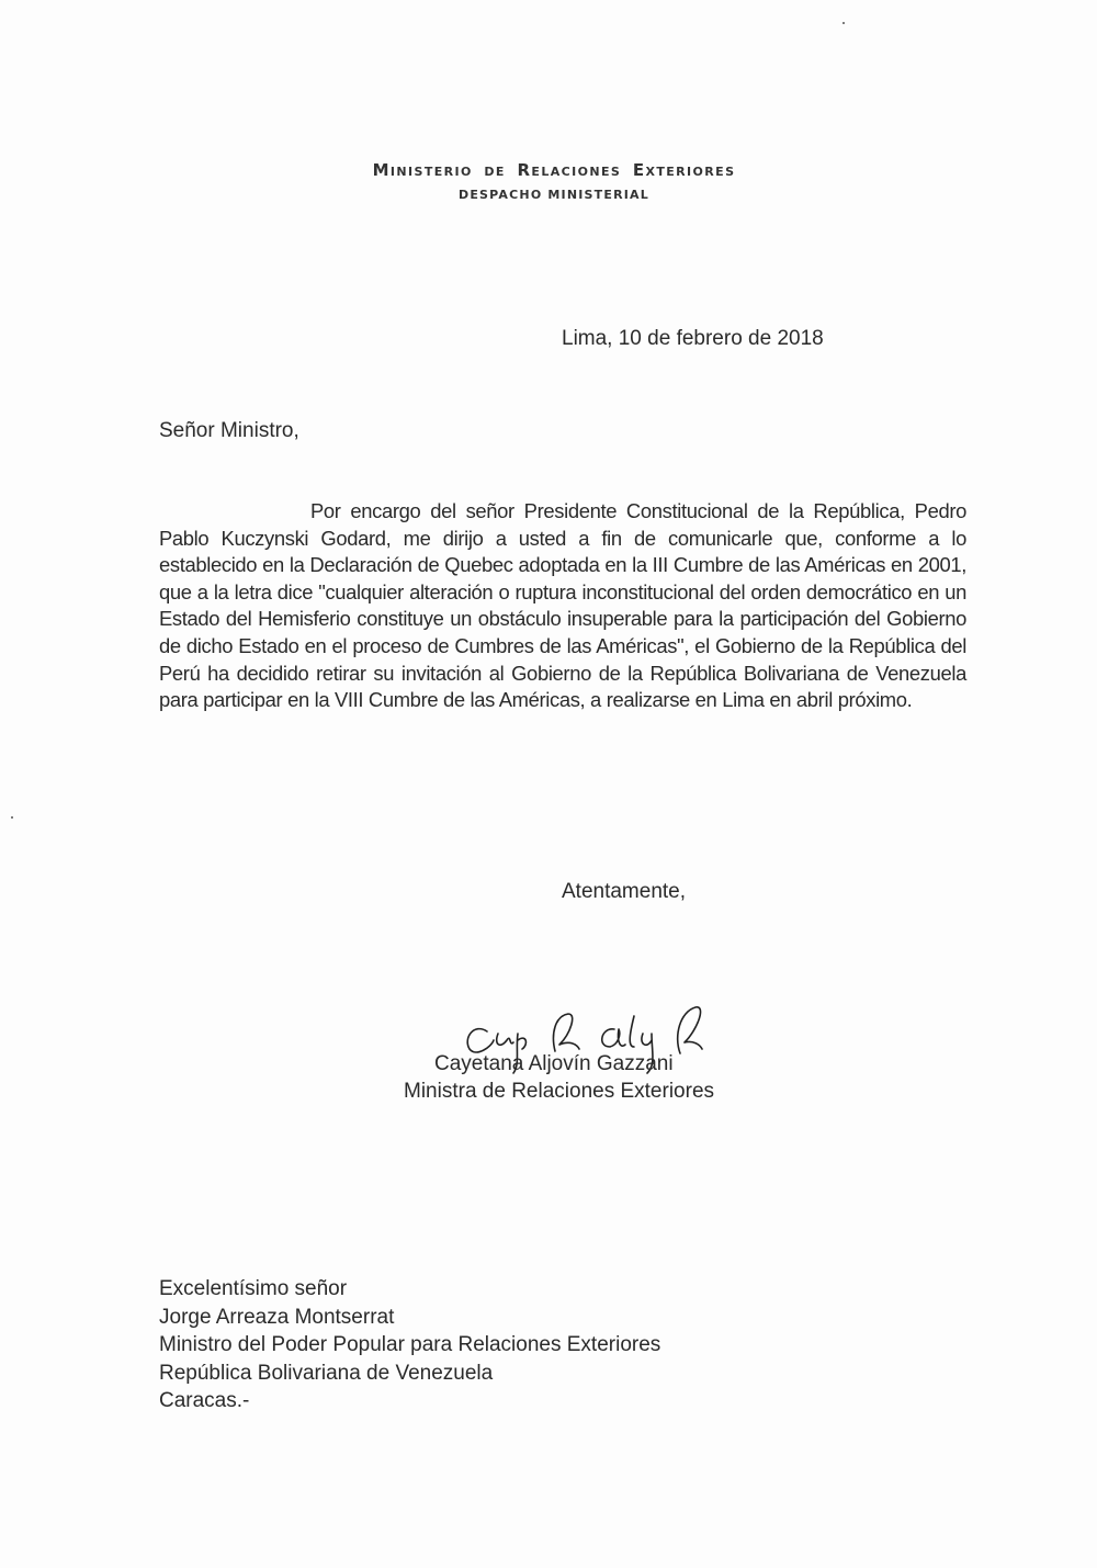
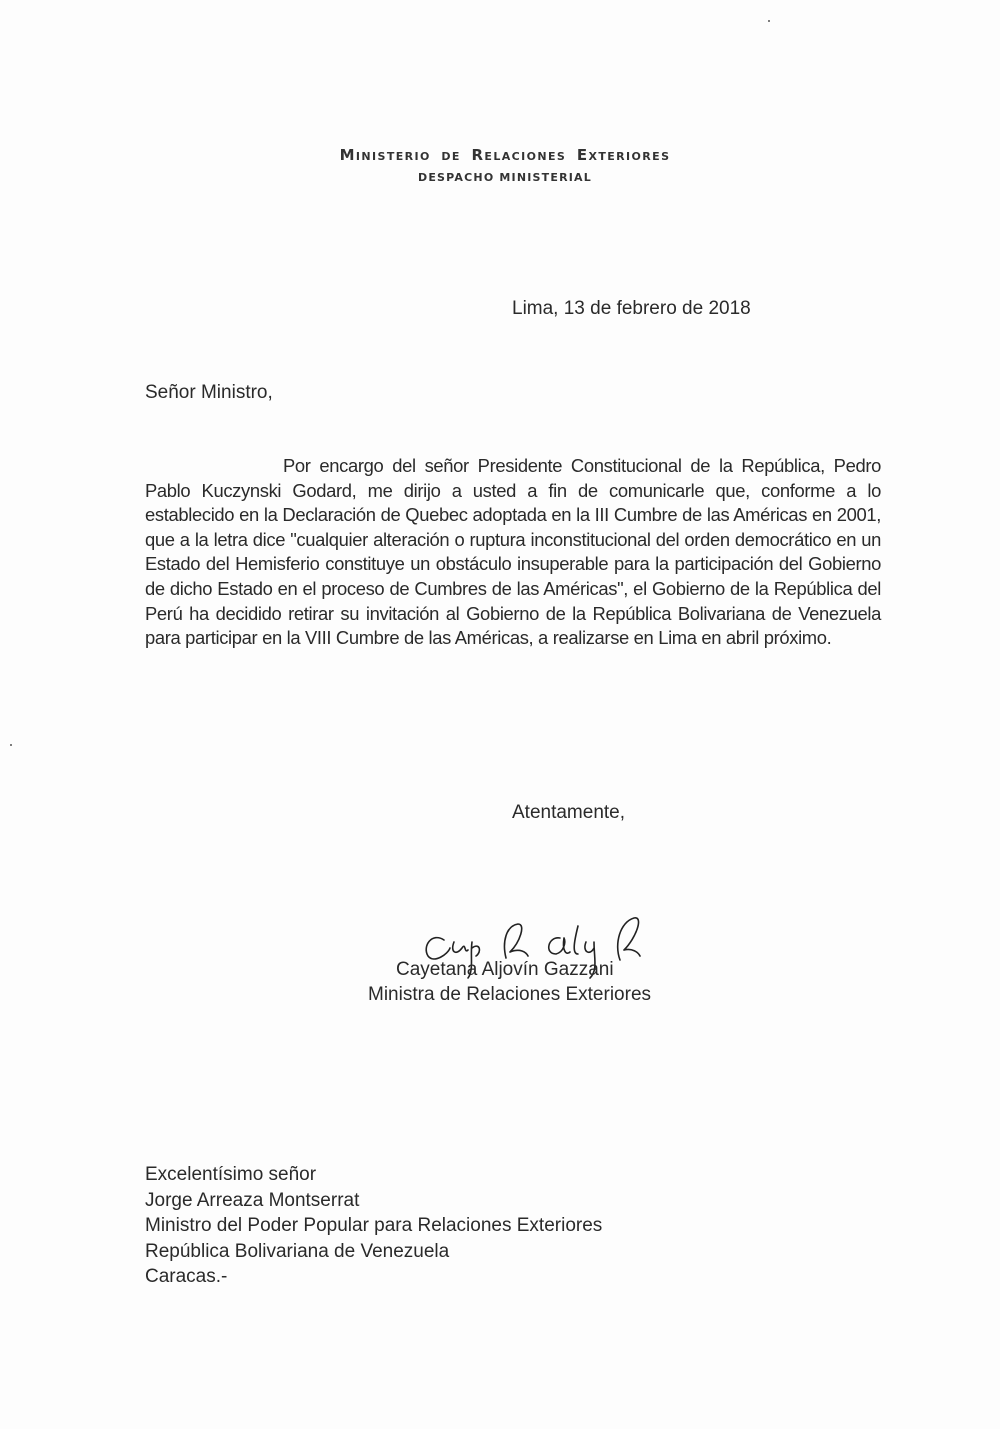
  Ministerio de Relaciones Exteriores
  DESPACHO MINISTERIAL
- Lima, 10 de febrero de 2018
+ Lima, 13 de febrero de 2018
  Señor Ministro,
  Por encargo del señor Presidente Constitucional de la República, Pedro Pablo Kuczynski Godard, me dirijo a usted a fin de comunicarle que, conforme a lo establecido en la Declaración de Quebec adoptada en la III Cumbre de las Américas en 2001, que a la letra dice "cualquier alteración o ruptura inconstitucional del orden democrático en un Estado del Hemisferio constituye un obstáculo insuperable para la participación del Gobierno de dicho Estado en el proceso de Cumbres de las Américas", el Gobierno de la República del Perú ha decidido retirar su invitación al Gobierno de la República Bolivariana de Venezuela para participar en la VIII Cumbre de las Américas, a realizarse en Lima en abril próximo.
  Atentamente,
  Cayetana Aljovín Gazzani
  Ministra de Relaciones Exteriores
  Excelentísimo señor
  Jorge Arreaza Montserrat
  Ministro del Poder Popular para Relaciones Exteriores
  República Bolivariana de Venezuela
  Caracas.-
